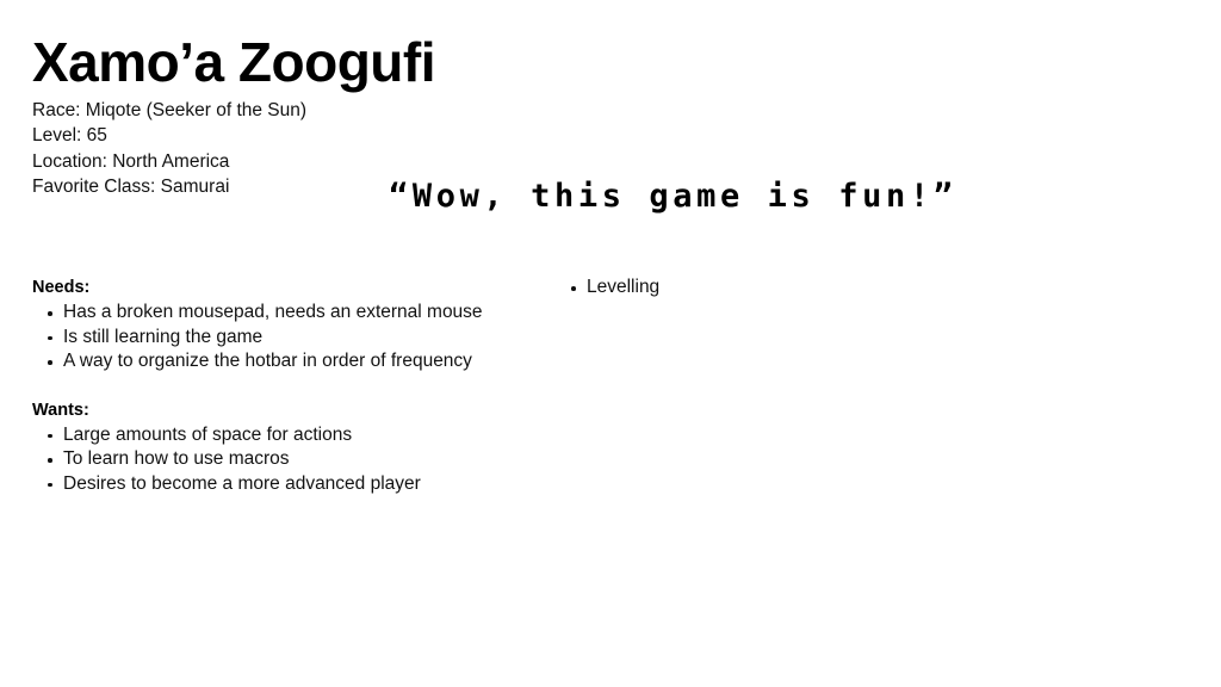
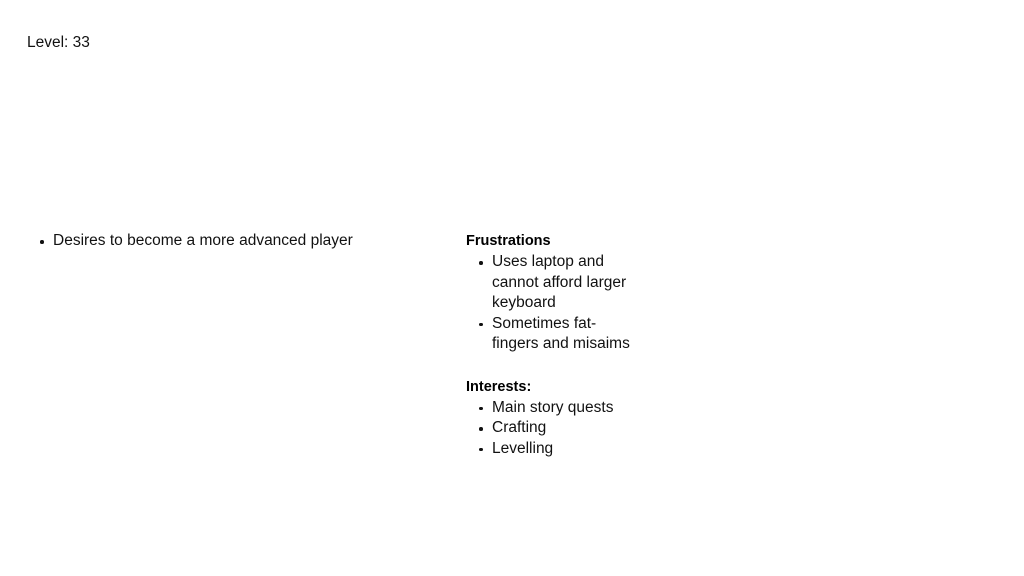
- Xamo’a Zoogufi
- Race: Miqote (Seeker of the Sun)
- Level: 65
+ Level: 33
- Location: North America
- Favorite Class: Samurai
- “Wow, this game is fun!”
- Needs:
- Has a broken mousepad, needs an external mouse
- Is still learning the game
- A way to organize the hotbar in order of frequency
- Wants:
- Large amounts of space for actions
- To learn how to use macros
  Desires to become a more advanced player
+ Frustrations
+ Uses laptop and cannot afford larger keyboard
+ Sometimes fat-fingers and misaims
+ Interests:
+ Main story quests
+ Crafting
  Levelling
